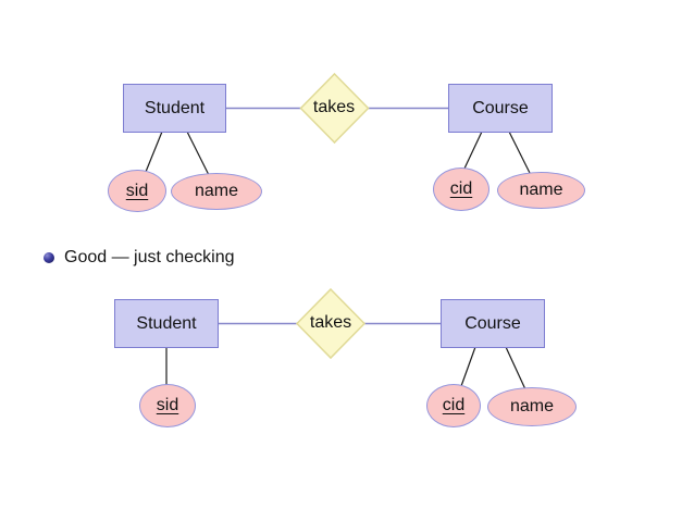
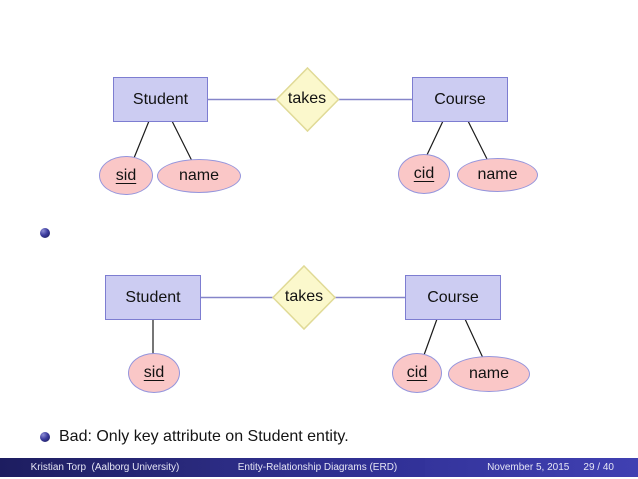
  Student
  Course
  takes
  sid
  name
  cid
  name
- Good — just checking
  Student
  Course
  takes
  sid
  cid
  name
+ Bad: Only key attribute on Student entity.
+ Kristian Torp (Aalborg University)
+ Entity-Relationship Diagrams (ERD)
+ November 5, 2015
+ 29 / 40
